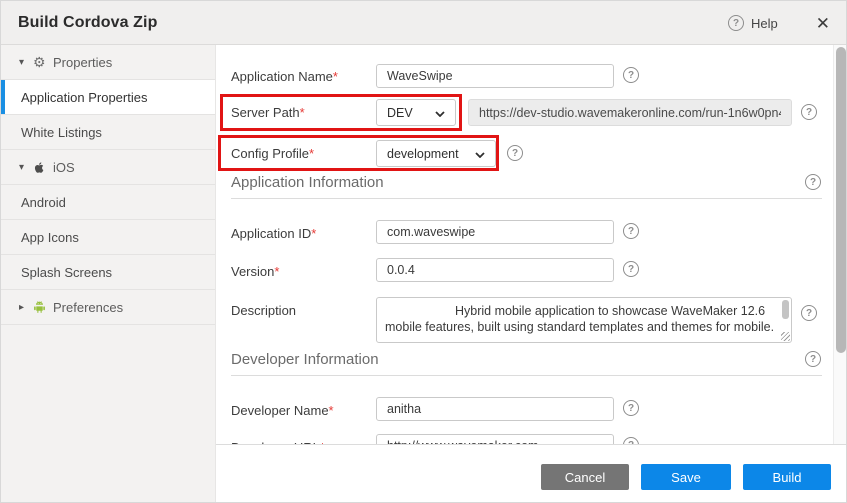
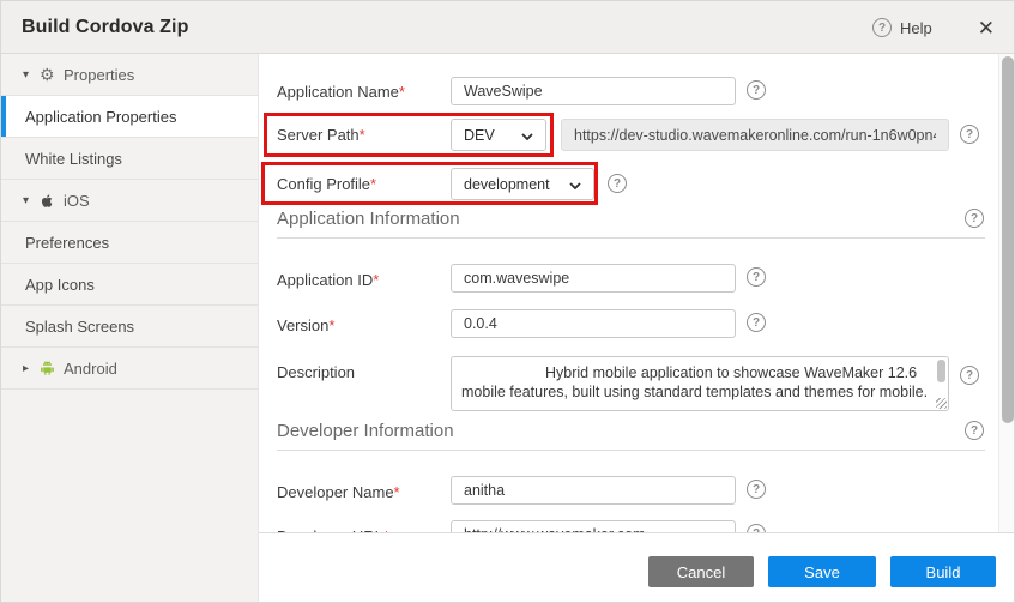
  Build Cordova Zip
  ?
  Help
  ✕
  ▾
  ⚙
  Properties
  Application Properties
  White Listings
  ▾
  iOS
- Android
+ Preferences
  App Icons
  Splash Screens
  ▸
- Preferences
+ Android
  Application Name*
  WaveSwipe
  ?
  Server Path*
  DEV
  https://dev-studio.wavemakeronline.com/run-1n6w0pn
  ?
  Config Profile*
  development
  ?
  Application Information
  ?
  Application ID*
  com.waveswipe
  ?
  Version*
  0.0.4
  ?
  Description
  Hybrid mobile application to showcase WaveMaker 12.6 mobile features, built using standard templates and themes for mobile.
  ?
  Developer Information
  ?
  Developer Name*
  anitha
  ?
  Cancel
  Save
  Build
